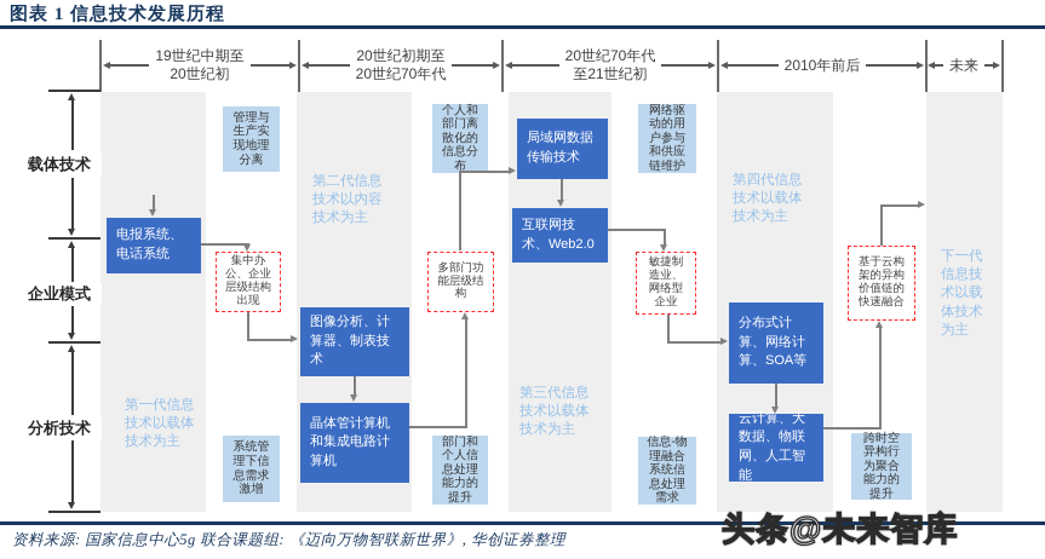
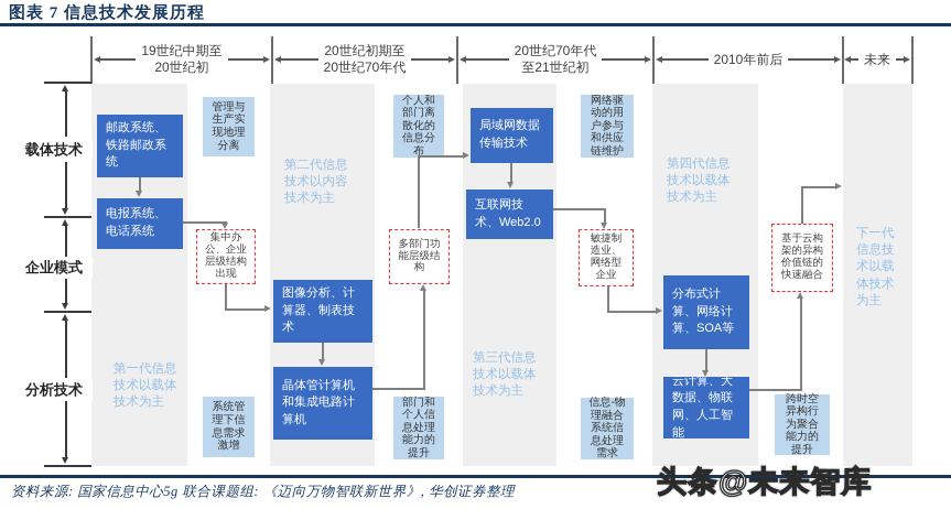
- 图表 1 信息技术发展历程
+ 图表 7 信息技术发展历程
  19世纪中期至
  20世纪初
  20世纪初期至
  20世纪70年代
  20世纪70年代
  至21世纪初
  2010年前后
  未来
  载体技术
  企业模式
  分析技术
+ 邮政系统、铁路邮政系统
  电报系统、电话系统
  管理与生产实现地理分离
  集中办公、企业层级结构出现
  系统管理下信息需求激增
  第一代信息技术以载体技术为主
  图像分析、计算器、制表技术
  晶体管计算机和集成电路计算机
  个人和部门离散化的信息分布
  多部门功能层级结构
  部门和个人信息处理能力的提升
  第二代信息技术以内容技术为主
  局域网数据传输技术
  互联网技术、Web2.0
  网络驱动的用户参与和供应链维护
  敏捷制造业、网络型企业
  信息-物理融合系统信息处理需求
  第三代信息技术以载体技术为主
  分布式计算、网络计算、SOA等
  云计算、大数据、物联网、人工智能
  基于云构架的异构价值链的快速融合
  跨时空异构行为聚合能力的提升
  第四代信息技术以载体技术为主
  下一代信息技术以载体技术为主
  资料来源: 国家信息中心5g 联合课题组: 《迈向万物智联新世界》, 华创证券整理
  头条@未来智库
